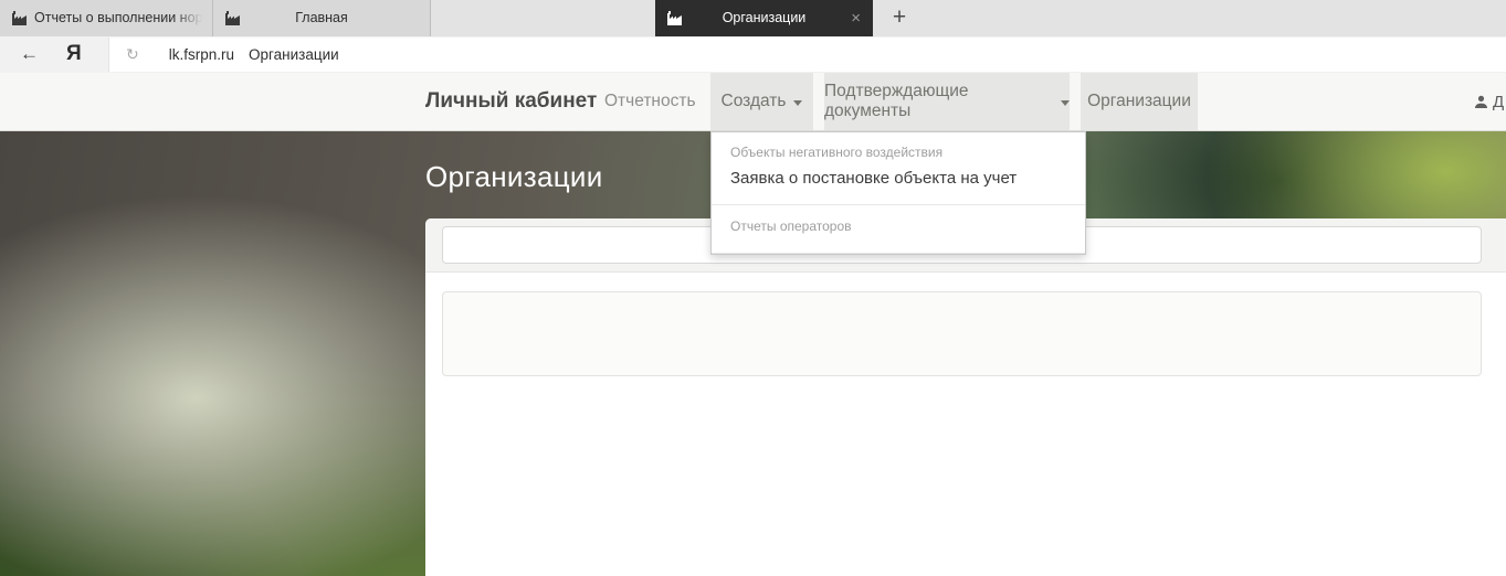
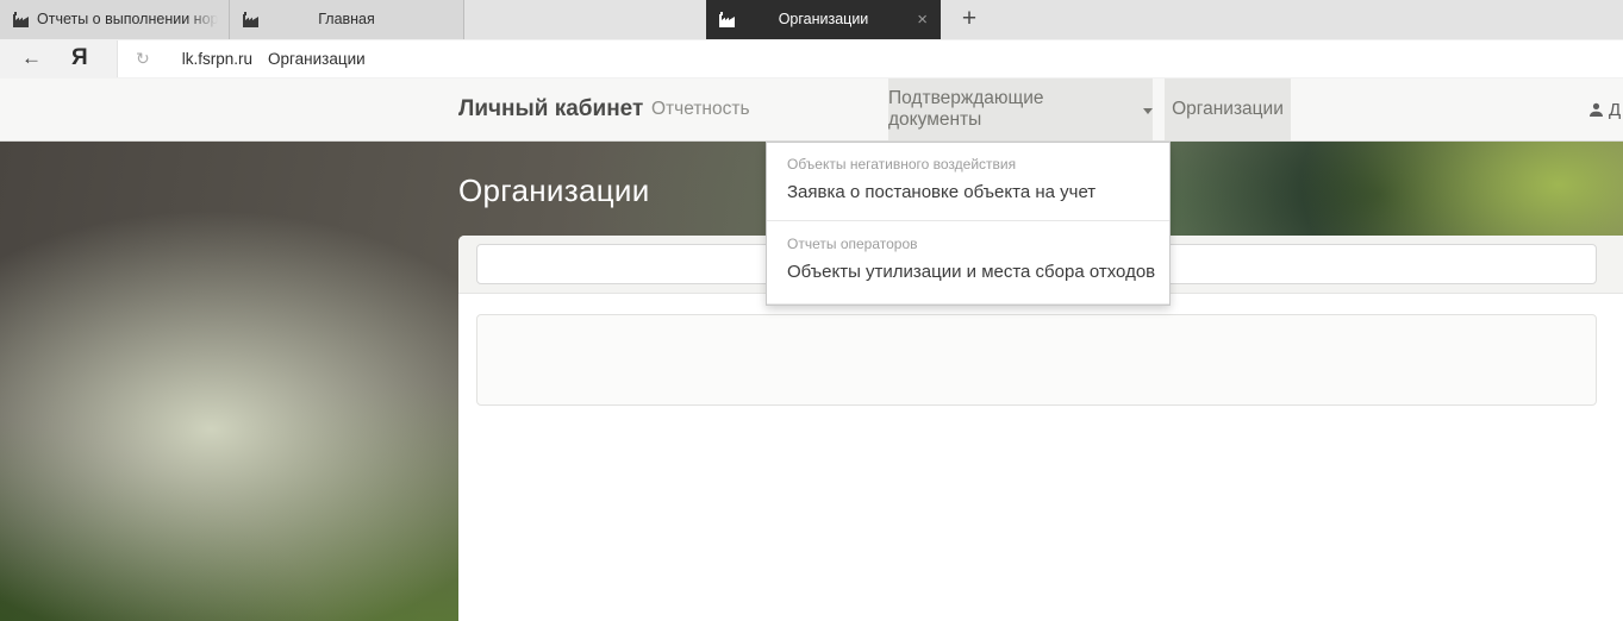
  Отчеты о выполнении нор
  Главная
  Организации
  ×
  +
  ←
  Я
  ↻
  lk.fsrpn.ru
  Организации
  Личный кабинет
  Отчетность
- Создать
  Подтверждающие документы
  Организации
  Д
  Организации
  Объекты негативного воздействия
  Заявка о постановке объекта на учет
  Отчеты операторов
+ Объекты утилизации и места сбора отходов
